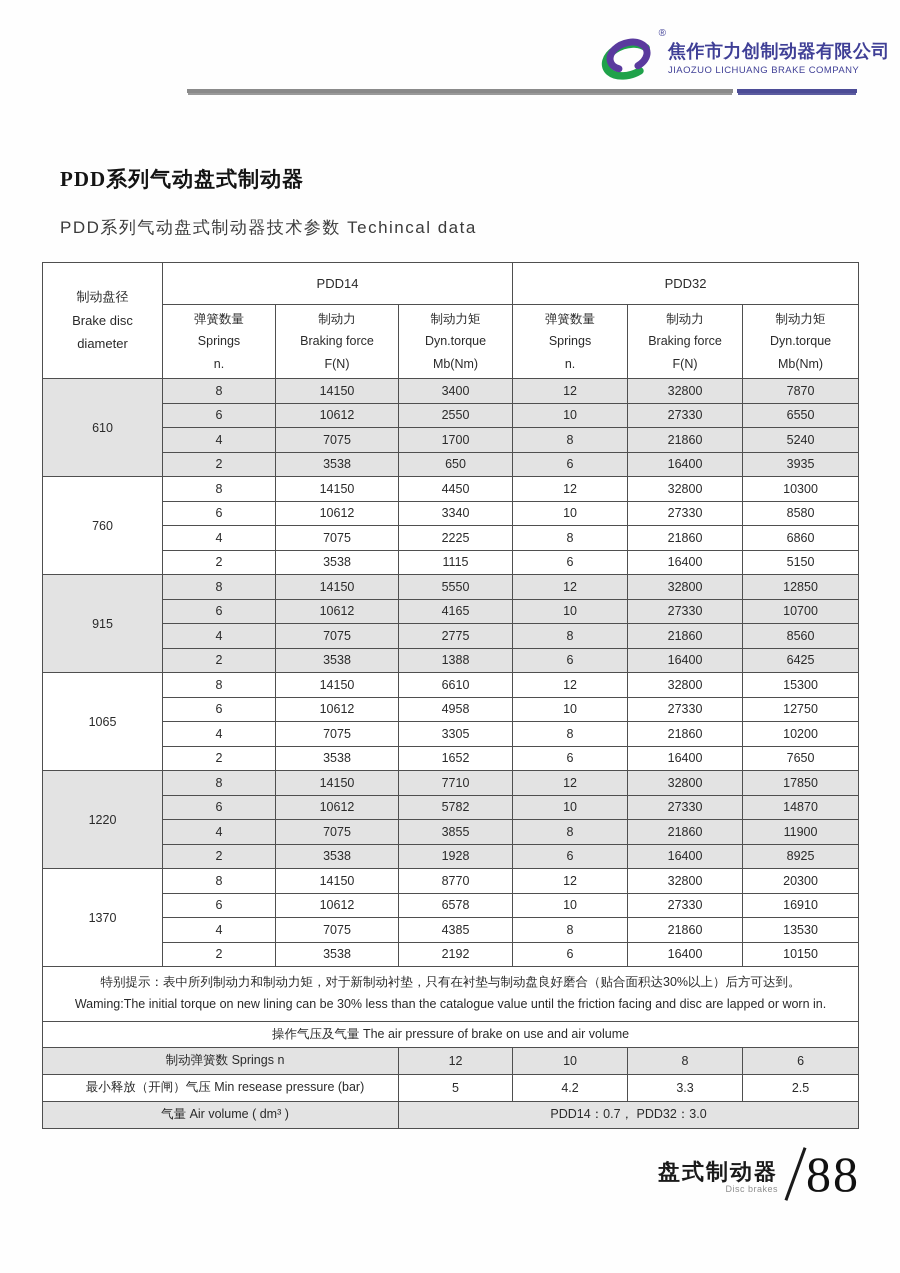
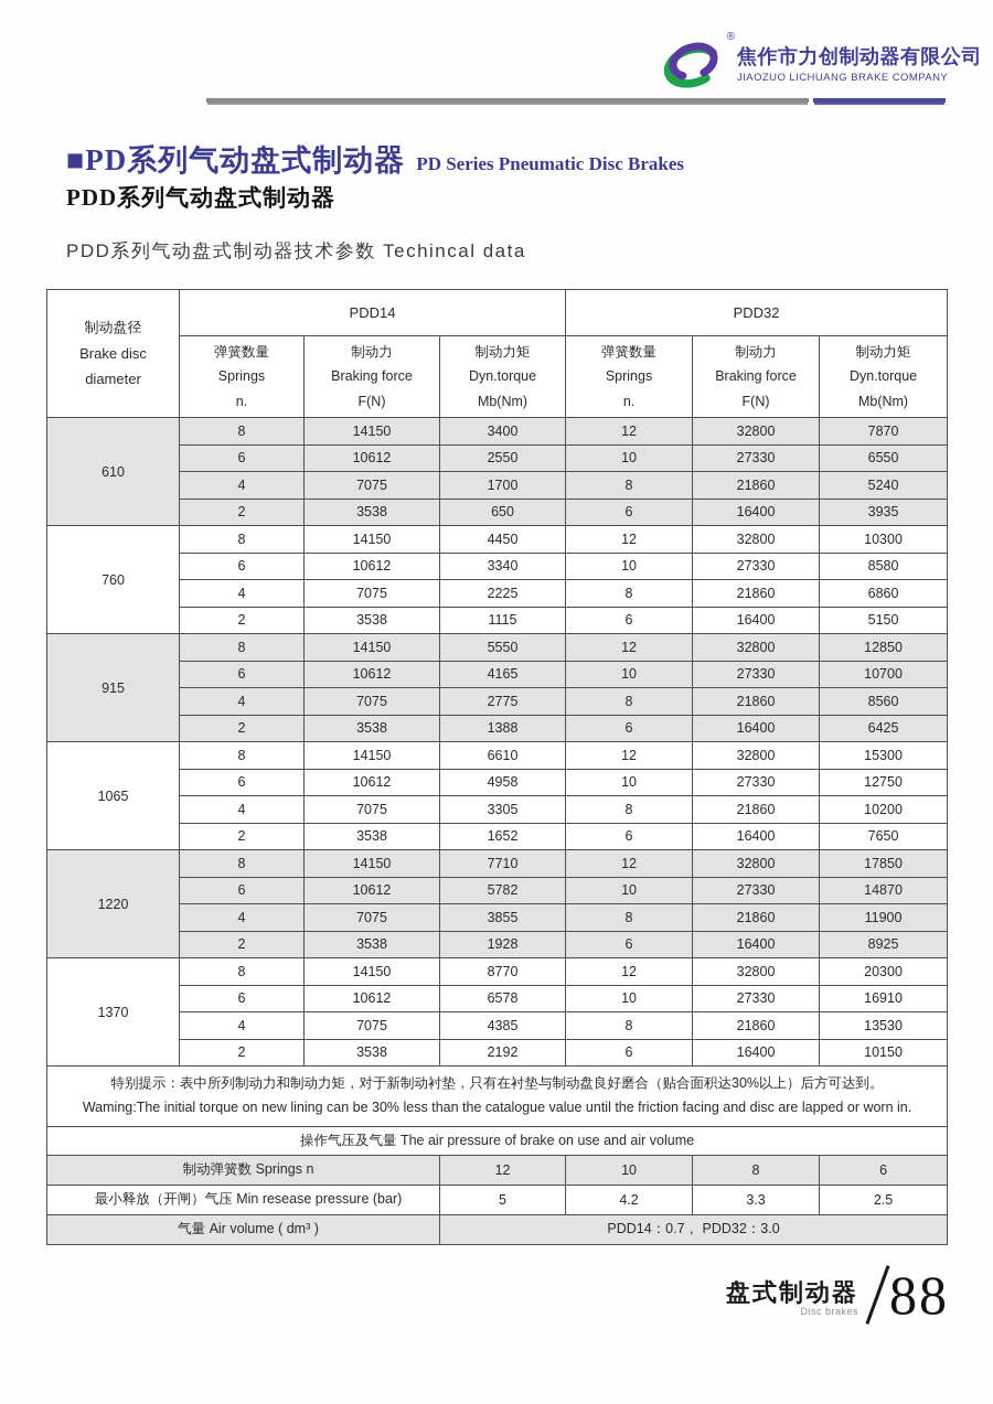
  ®
  焦作市力创制动器有限公司
  JIAOZUO LICHUANG BRAKE COMPANY
+ ■PD系列气动盘式制动器 PD Series Pneumatic Disc Brakes
  PDD系列气动盘式制动器
  PDD系列气动盘式制动器技术参数 Techincal data
  制动盘径 Brake disc diameter	PDD14	PDD32
  弹簧数量 Springs n.	制动力 Braking force F(N)	制动力矩 Dyn.torque Mb(Nm)	弹簧数量 Springs n.	制动力 Braking force F(N)	制动力矩 Dyn.torque Mb(Nm)
  610	8	14150	3400	12	32800	7870
  6	10612	2550	10	27330	6550
  4	7075	1700	8	21860	5240
  2	3538	650	6	16400	3935
  760	8	14150	4450	12	32800	10300
  6	10612	3340	10	27330	8580
  4	7075	2225	8	21860	6860
  2	3538	1115	6	16400	5150
  915	8	14150	5550	12	32800	12850
  6	10612	4165	10	27330	10700
  4	7075	2775	8	21860	8560
  2	3538	1388	6	16400	6425
  1065	8	14150	6610	12	32800	15300
  6	10612	4958	10	27330	12750
  4	7075	3305	8	21860	10200
  2	3538	1652	6	16400	7650
  1220	8	14150	7710	12	32800	17850
  6	10612	5782	10	27330	14870
  4	7075	3855	8	21860	11900
  2	3538	1928	6	16400	8925
  1370	8	14150	8770	12	32800	20300
  6	10612	6578	10	27330	16910
  4	7075	4385	8	21860	13530
  2	3538	2192	6	16400	10150
  特别提示：表中所列制动力和制动力矩，对于新制动衬垫，只有在衬垫与制动盘良好磨合（贴合面积达30%以上）后方可达到。 Waming:The initial torque on new lining can be 30% less than the catalogue value until the friction facing and disc are lapped or worn in.
  操作气压及气量 The air pressure of brake on use and air volume
  制动弹簧数 Springs n	12	10	8	6
  最小释放（开闸）气压 Min resease pressure (bar)	5	4.2	3.3	2.5
  气量 Air volume ( dm³ )	PDD14：0.7， PDD32：3.0
  盘式制动器
  Disc brakes
  88
